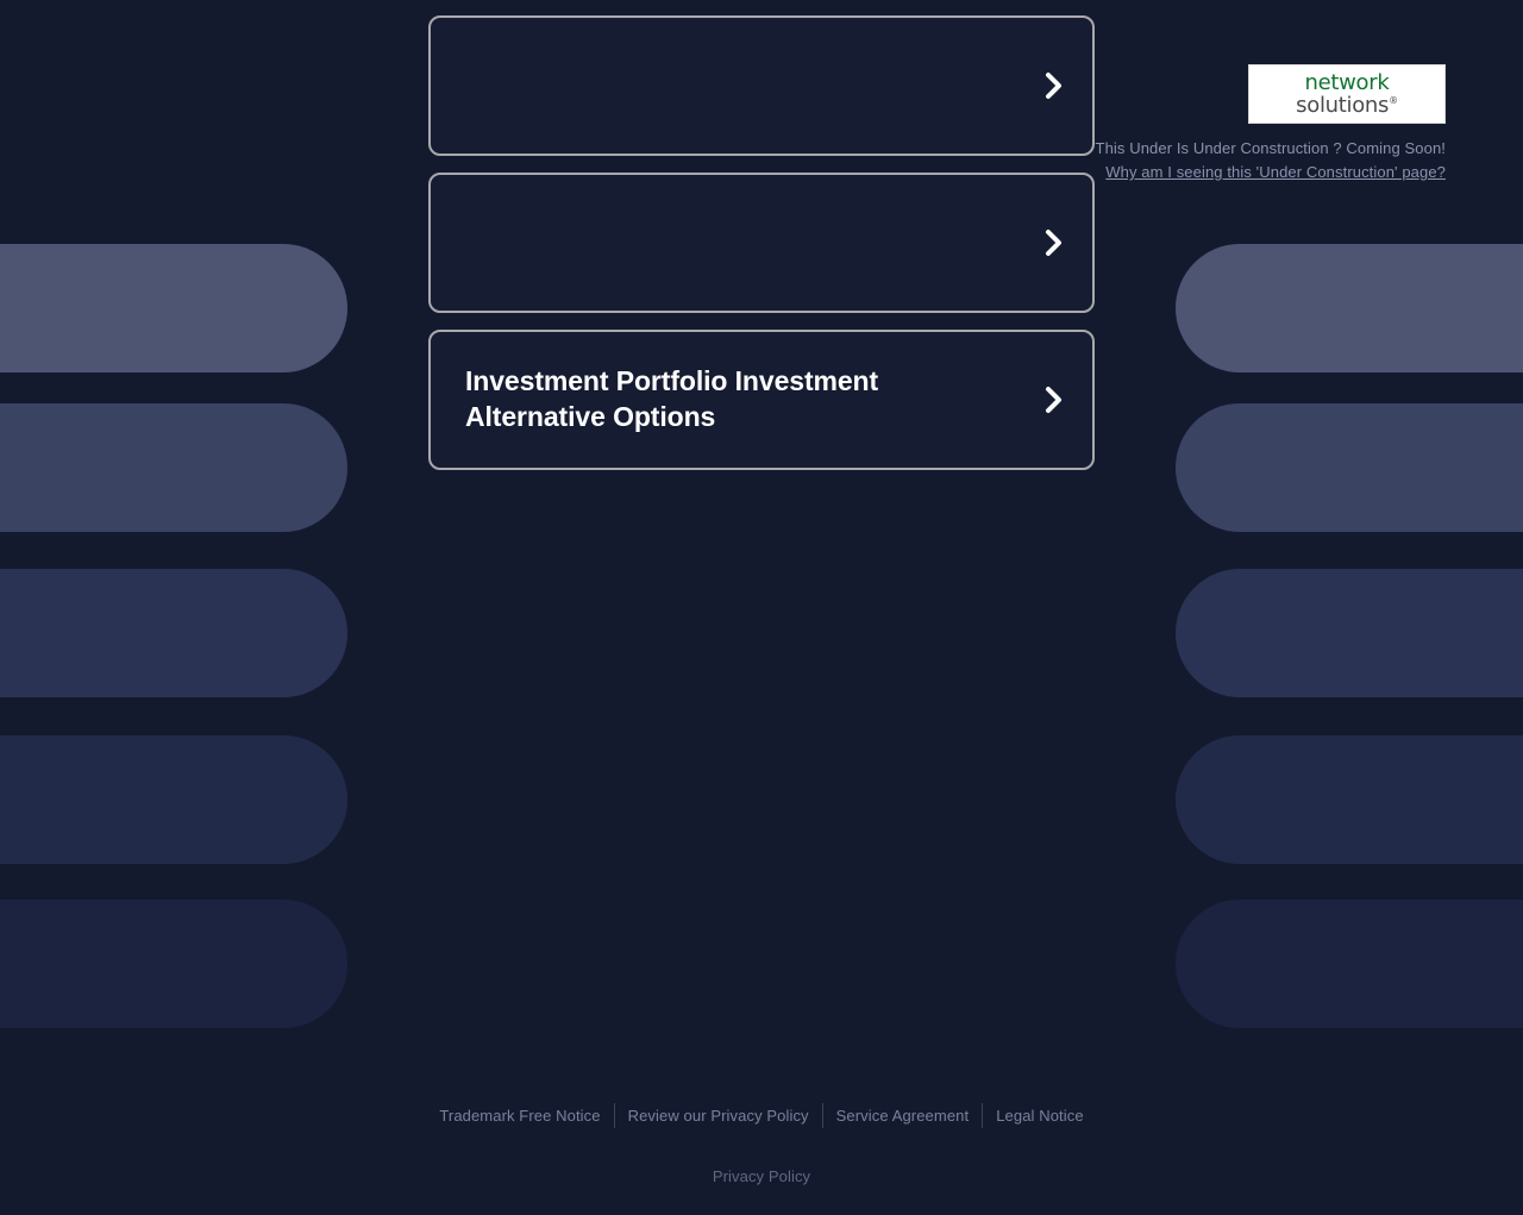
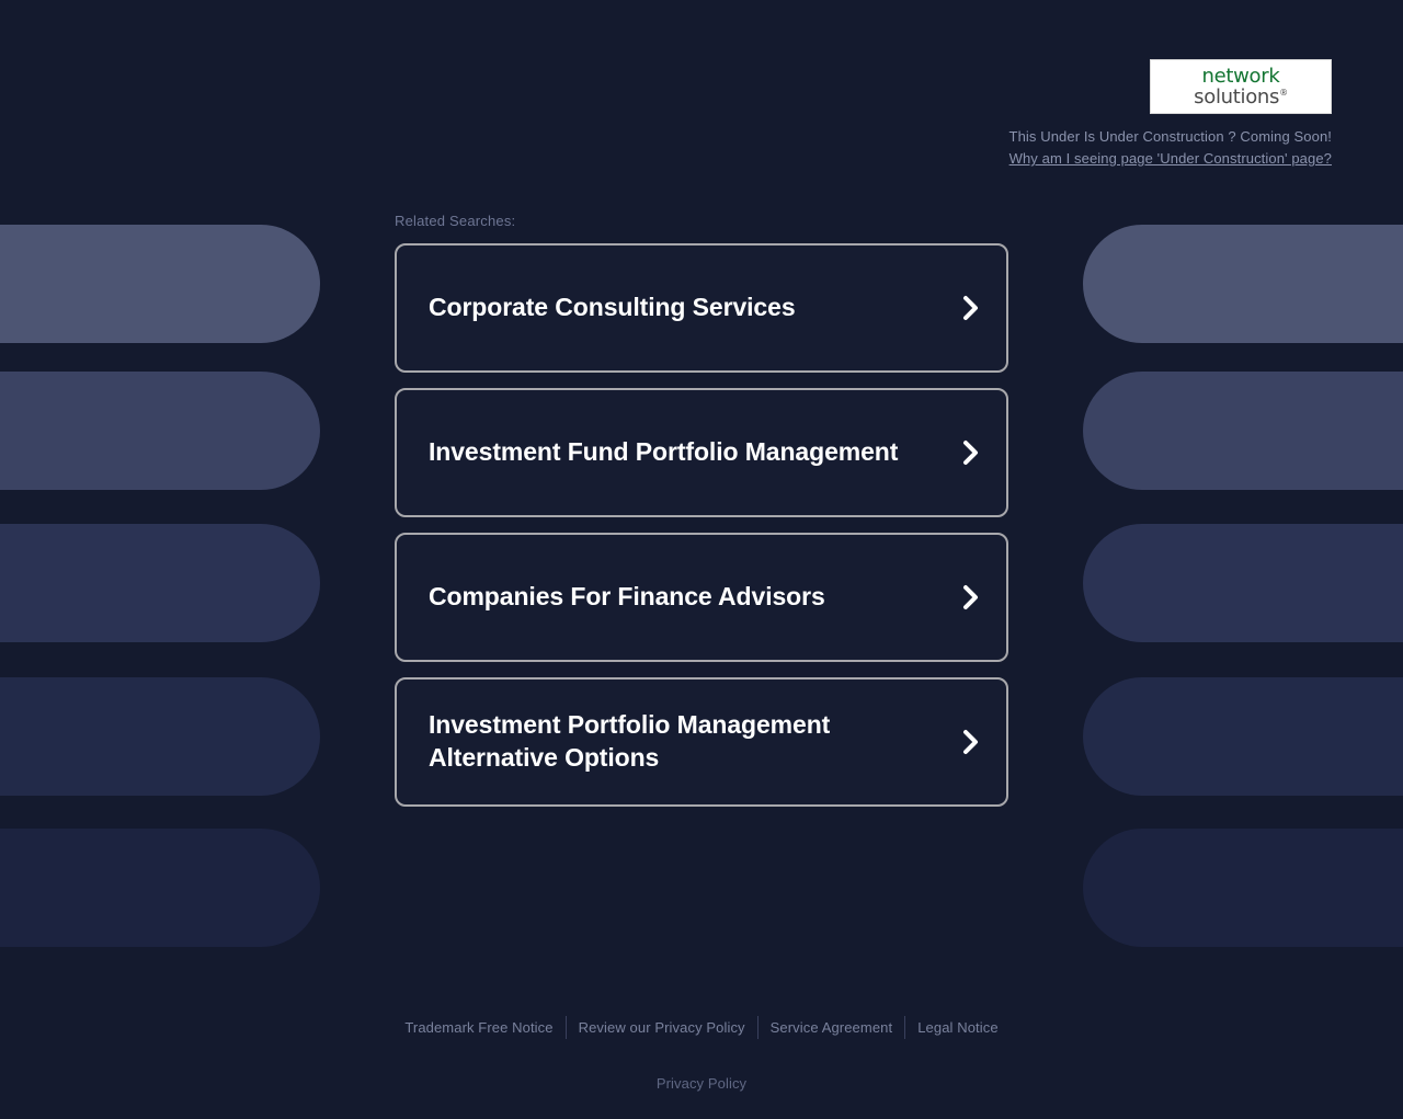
  network
  solutions®
  This Under Is Under Construction ? Coming Soon!
- Why am I seeing this 'Under Construction' page?
+ Why am I seeing page 'Under Construction' page?
+ Related Searches:
+ Corporate Consulting Services
+ Investment Fund Portfolio Management
+ Companies For Finance Advisors
- Investment Portfolio Investment Alternative Options
+ Investment Portfolio Management Alternative Options
  Trademark Free Notice
  Review our Privacy Policy
  Service Agreement
  Legal Notice
  Privacy Policy
